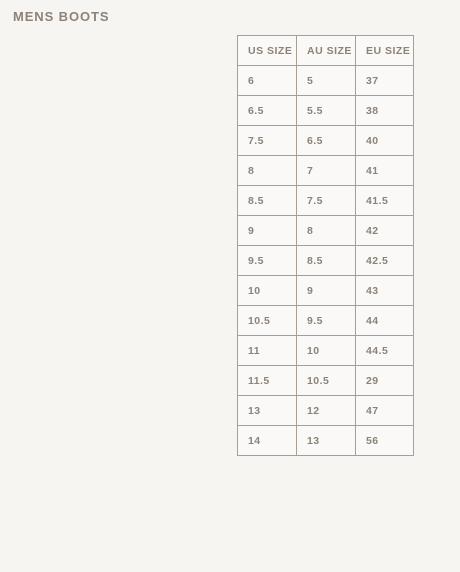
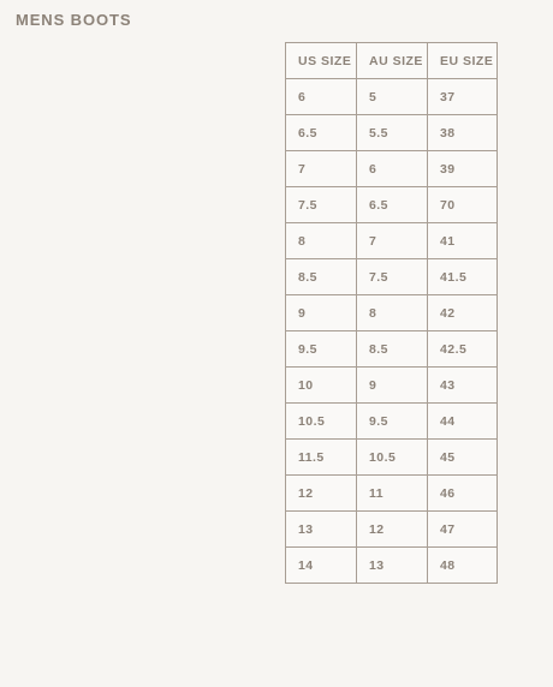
  MENS BOOTS
  US SIZE	AU SIZE	EU SIZE
  6	5	37
  6.5	5.5	38
+ 7	6	39
- 7.5	6.5	40
+ 7.5	6.5	70
  8	7	41
  8.5	7.5	41.5
  9	8	42
  9.5	8.5	42.5
  10	9	43
  10.5	9.5	44
- 11	10	44.5
- 11.5	10.5	29
+ 11.5	10.5	45
+ 12	11	46
  13	12	47
- 14	13	56
+ 14	13	48
